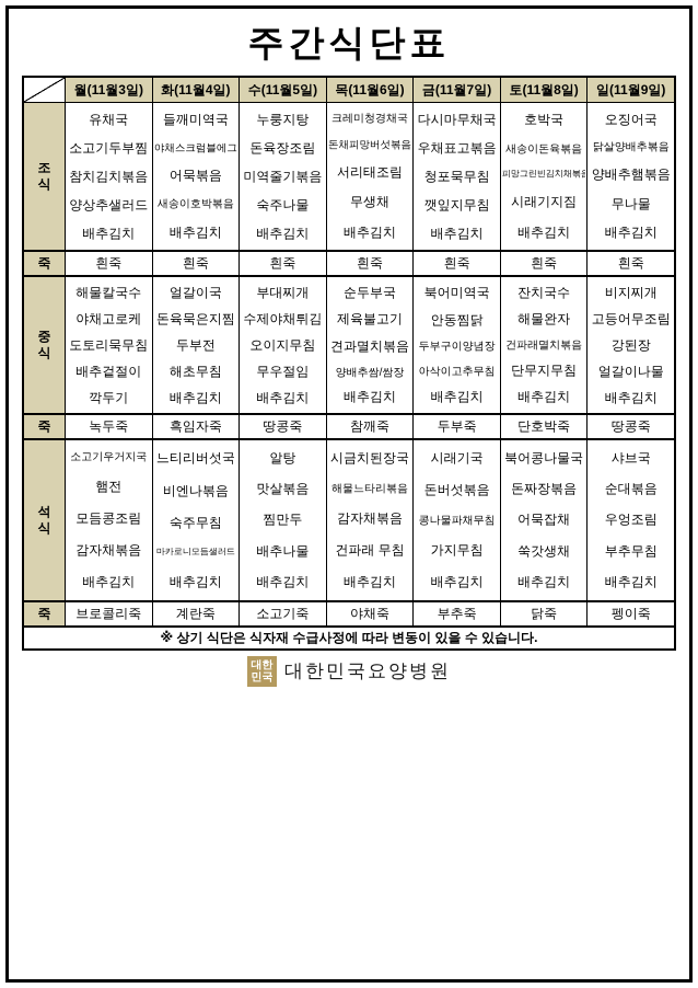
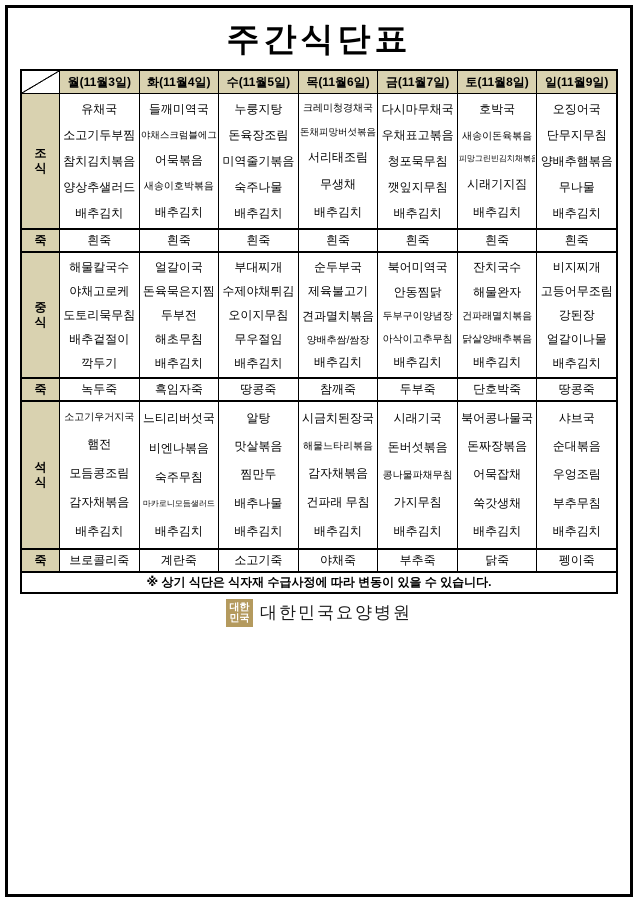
  주간식단표
  월(11월3일)
  화(11월4일)
  수(11월5일)
  목(11월6일)
  금(11월7일)
  토(11월8일)
  일(11월9일)
  조식
  유채국
  소고기두부찜
  참치김치볶음
  양상추샐러드
  배추김치
  들깨미역국
  야채스크럼블에그
  어묵볶음
  새송이호박볶음
  배추김치
  누룽지탕
  돈육장조림
  미역줄기볶음
  숙주나물
  배추김치
  크레미청경채국
  돈채피망버섯볶음
  서리태조림
  무생채
  배추김치
  다시마무채국
  우채표고볶음
  청포묵무침
  깻잎지무침
  배추김치
  호박국
  새송이돈육볶음
  피망그린빈김치채볶음
  시래기지짐
  배추김치
  오징어국
- 닭살양배추볶음
+ 단무지무침
  양배추햄볶음
  무나물
  배추김치
  죽
  흰죽
  흰죽
  흰죽
  흰죽
  흰죽
  흰죽
  흰죽
  중식
  해물칼국수
  야채고로케
  도토리묵무침
  배추겉절이
  깍두기
  얼갈이국
  돈육묵은지찜
  두부전
  해초무침
  배추김치
  부대찌개
  수제야채튀김
  오이지무침
  무우절임
  배추김치
  순두부국
  제육불고기
  견과멸치볶음
  양배추쌈/쌈장
  배추김치
  북어미역국
  안동찜닭
  두부구이양념장
  아삭이고추무침
  배추김치
  잔치국수
  해물완자
  건파래멸치볶음
- 단무지무침
+ 닭살양배추볶음
  배추김치
  비지찌개
  고등어무조림
  강된장
  얼갈이나물
  배추김치
  죽
  녹두죽
  흑임자죽
  땅콩죽
  참깨죽
  두부죽
  단호박죽
  땅콩죽
  석식
  소고기우거지국
  햄전
  모듬콩조림
  감자채볶음
  배추김치
  느티리버섯국
  비엔나볶음
  숙주무침
  마카로니모듬샐러드
  배추김치
  알탕
  맛살볶음
  찜만두
  배추나물
  배추김치
  시금치된장국
  해물느타리볶음
  감자채볶음
  건파래 무침
  배추김치
  시래기국
  돈버섯볶음
  콩나물파채무침
  가지무침
  배추김치
  북어콩나물국
  돈짜장볶음
  어묵잡채
  쑥갓생채
  배추김치
  샤브국
  순대볶음
  우엉조림
  부추무침
  배추김치
  죽
  브로콜리죽
  계란죽
  소고기죽
  야채죽
  부추죽
  닭죽
  펭이죽
  ※ 상기 식단은 식자재 수급사정에 따라 변동이 있을 수 있습니다.
  대한민국
  대한민국요양병원
